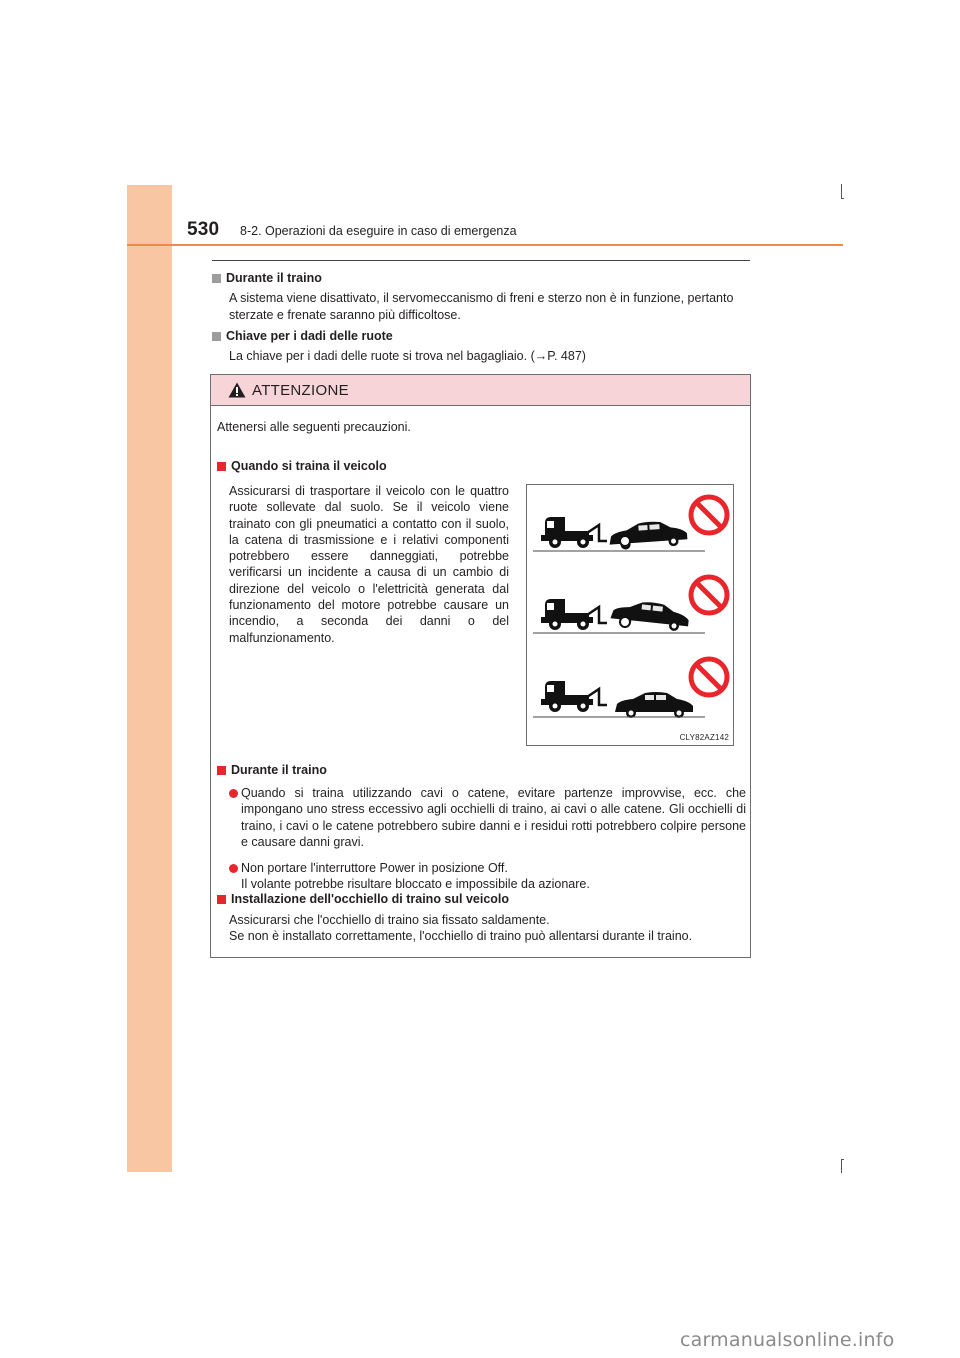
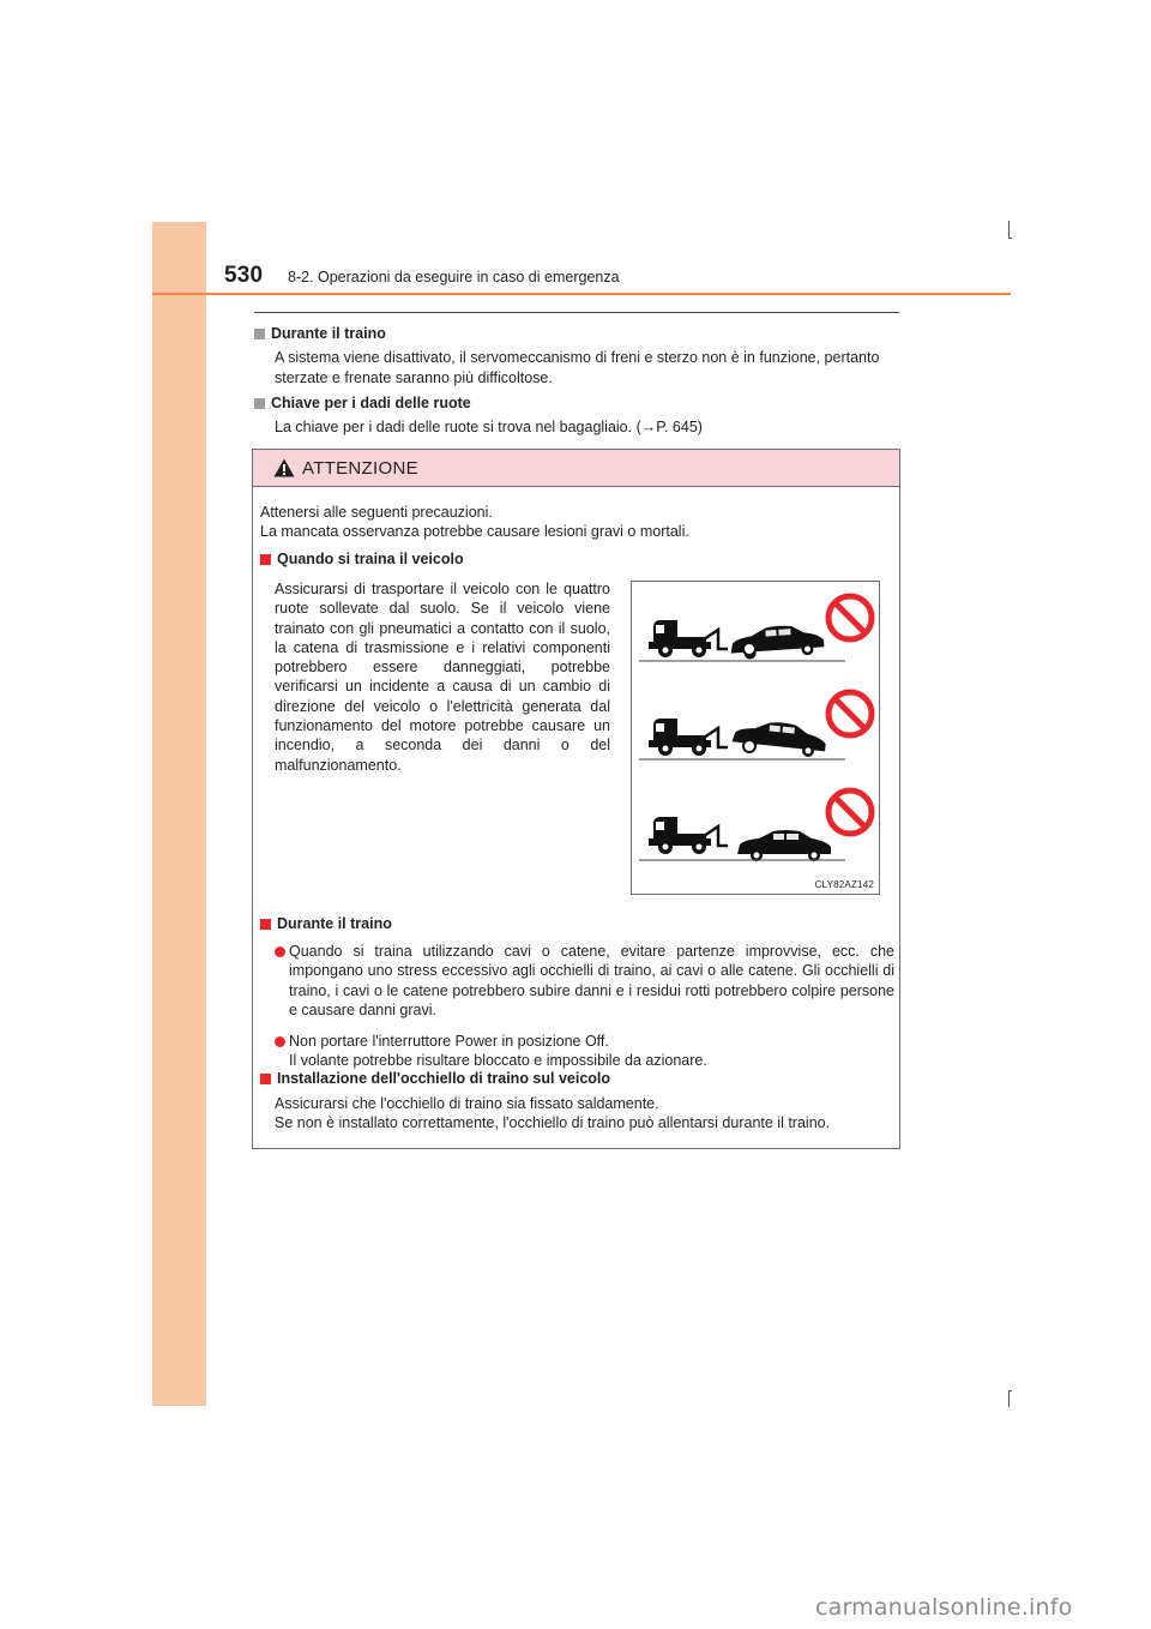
  530
  8-2. Operazioni da eseguire in caso di emergenza
  Durante il traino
  A sistema viene disattivato, il servomeccanismo di freni e sterzo non è in funzione, pertanto sterzate e frenate saranno più difficoltose.
  Chiave per i dadi delle ruote
- La chiave per i dadi delle ruote si trova nel bagagliaio. (→P. 487)
+ La chiave per i dadi delle ruote si trova nel bagagliaio. (→P. 645)
  ATTENZIONE
  Attenersi alle seguenti precauzioni.
+ La mancata osservanza potrebbe causare lesioni gravi o mortali.
  Quando si traina il veicolo
  Assicurarsi di trasportare il veicolo con le quattro ruote sollevate dal suolo. Se il veicolo viene trainato con gli pneumatici a contatto con il suolo, la catena di trasmissione e i relativi componenti potrebbero essere danneggiati, potrebbe verificarsi un incidente a causa di un cambio di direzione del veicolo o l'elettricità generata dal funzionamento del motore potrebbe causare un incendio, a seconda dei danni o del malfunzionamento.
  CLY82AZ142
  Durante il traino
  Quando si traina utilizzando cavi o catene, evitare partenze improvvise, ecc. che impongano uno stress eccessivo agli occhielli di traino, ai cavi o alle catene. Gli occhielli di traino, i cavi o le catene potrebbero subire danni e i residui rotti potrebbero colpire persone e causare danni gravi.
  Non portare l'interruttore Power in posizione Off.
  Il volante potrebbe risultare bloccato e impossibile da azionare.
  Installazione dell'occhiello di traino sul veicolo
  Assicurarsi che l'occhiello di traino sia fissato saldamente.
  Se non è installato correttamente, l'occhiello di traino può allentarsi durante il traino.
  carmanualsonline.info
